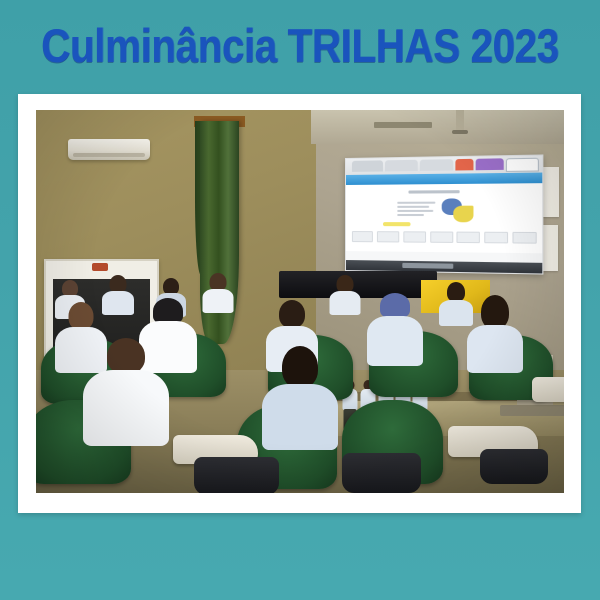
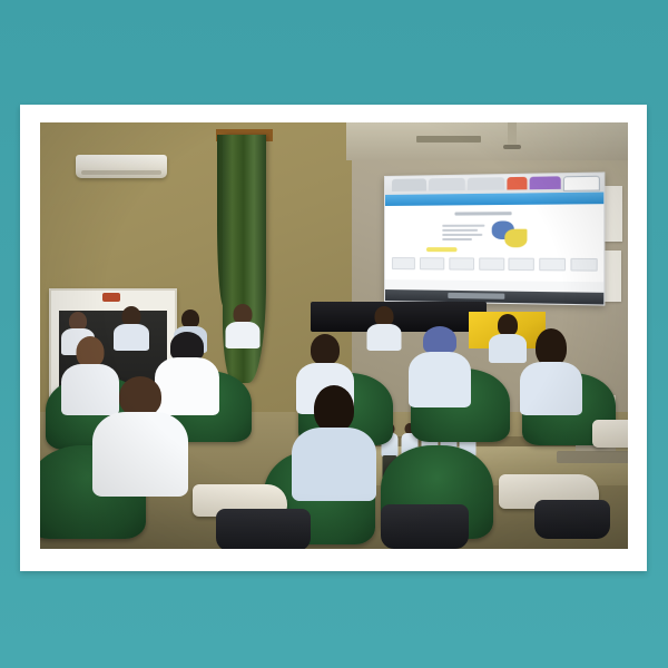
- Culminância TRILHAS 2023
